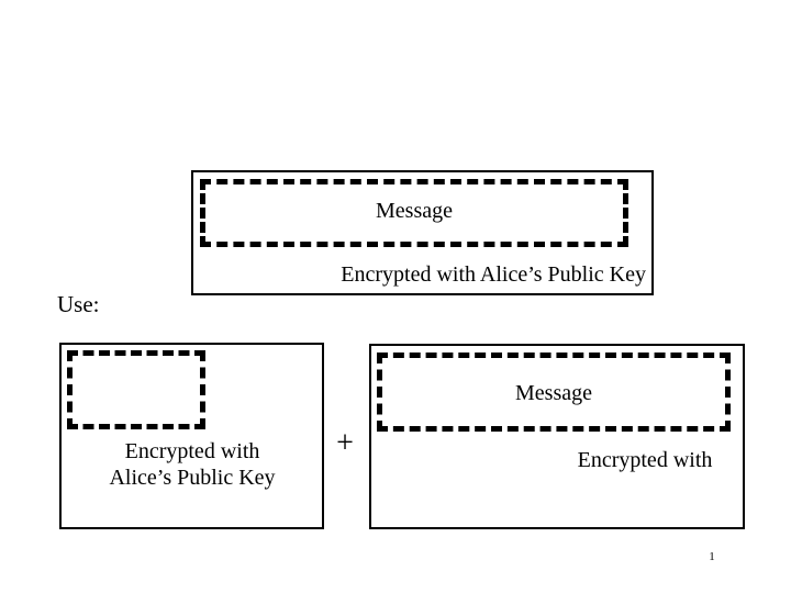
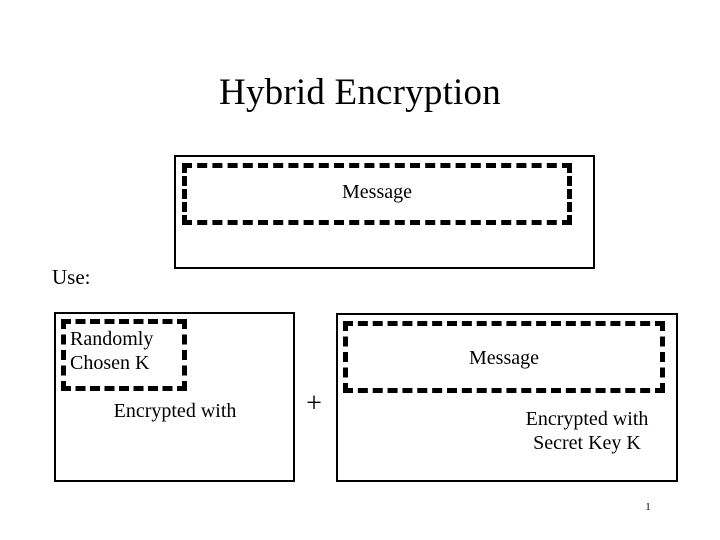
+ Hybrid Encryption
  Message
- Encrypted with Alice’s Public Key
  Use:
+ Randomly
+ Chosen K
  Encrypted with
- Alice’s Public Key
  +
  Message
  Encrypted with
+ Secret Key K
  1
